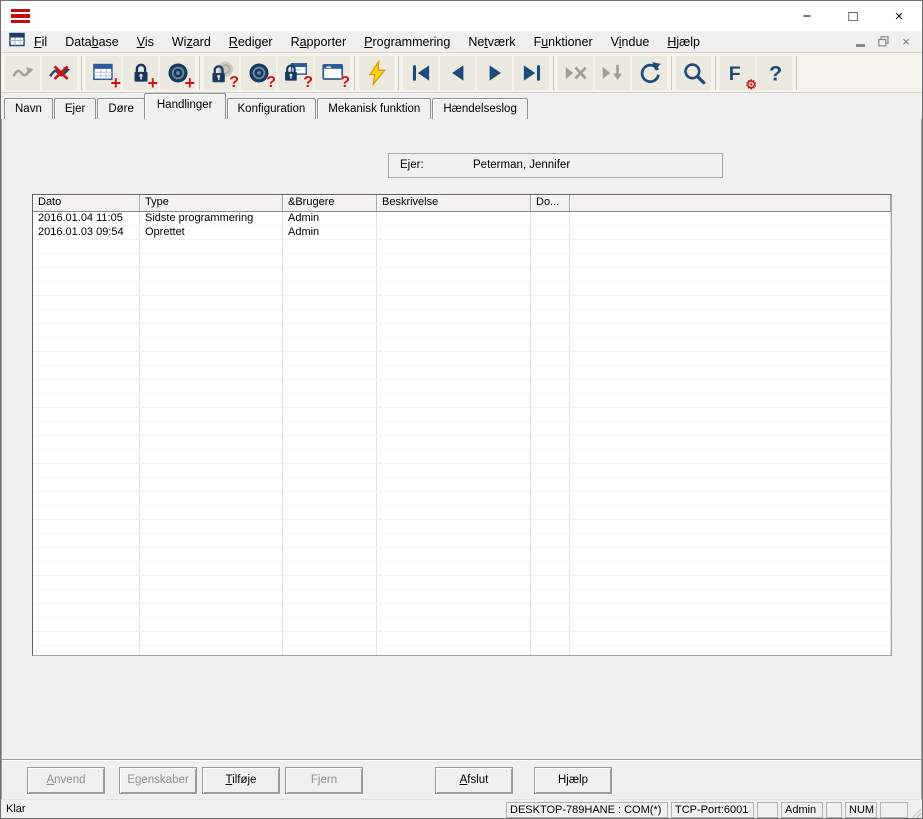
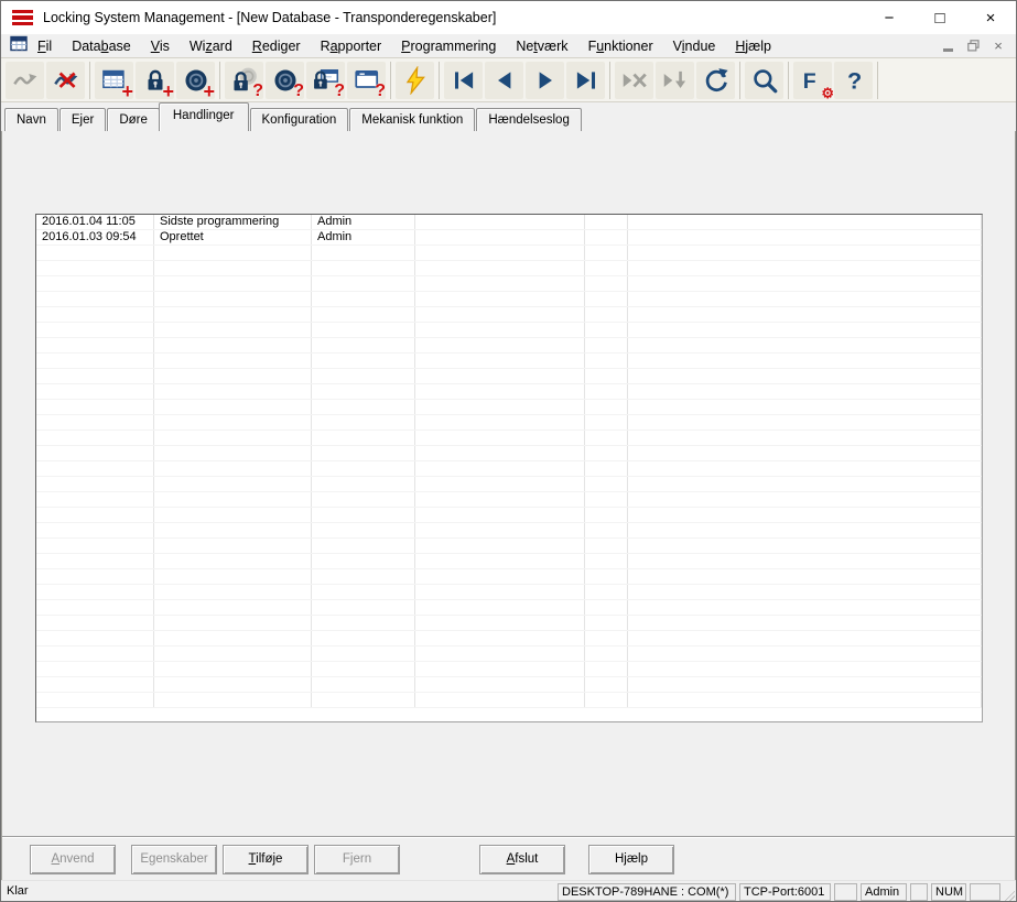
+ Locking System Management - [New Database - Transponderegenskaber]
  −
  □
  ×
  Fil
  Database
  Vis
  Wizard
  Rediger
  Rapporter
  Programmering
  Netværk
  Funktioner
  Vindue
  Hjælp
  ×
  +
  +
  +
  ?
  ?
  ?
  ?
  F
  ⚙
  ?
  Navn
  Ejer
  Døre
  Handlinger
  Konfiguration
  Mekanisk funktion
  Hændelseslog
- Ejer:
- Peterman, Jennifer
- Dato
- Type
- &Brugere
- Beskrivelse
- Do...
  2016.01.04 11:05
  Sidste programmering
  Admin
  2016.01.03 09:54
  Oprettet
  Admin
  Anvend
  Egenskaber
  Tilføje
  Fjern
  Afslut
  Hjælp
  Klar
  DESKTOP-789HANE : COM(*)
  TCP-Port:6001
  Admin
  NUM
